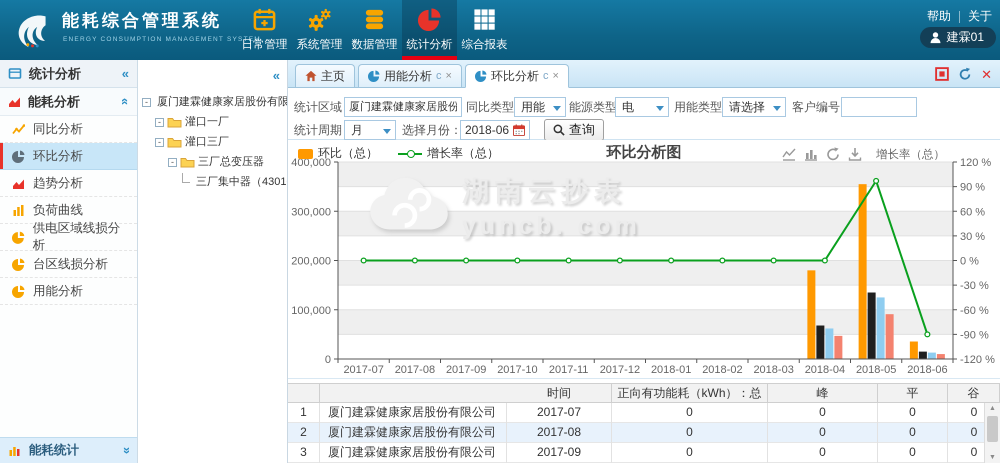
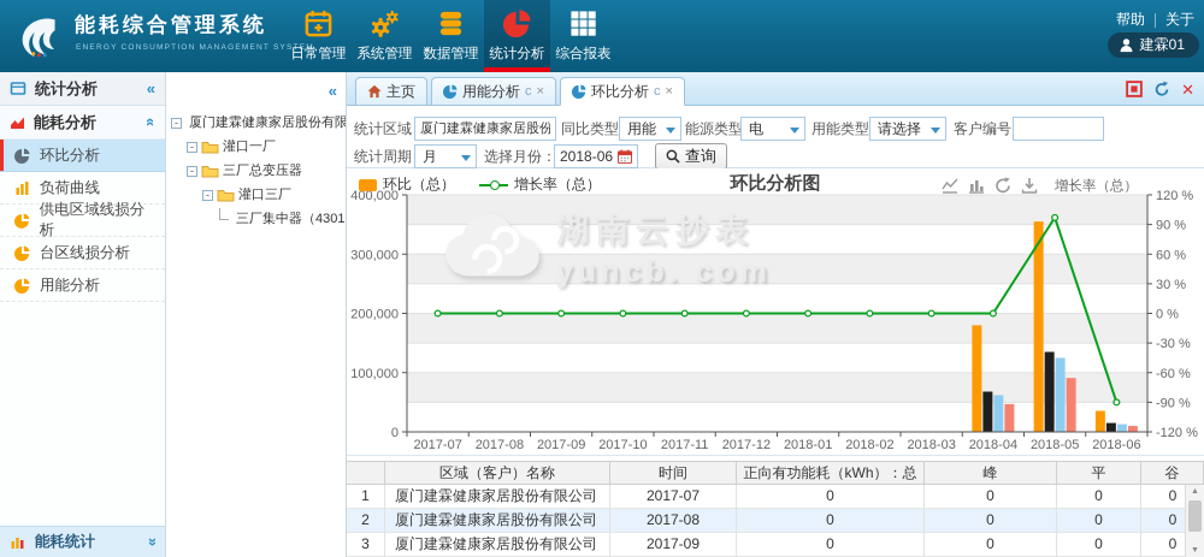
  能耗综合管理系统
  日常管理
  系统管理
  数据管理
  统计分析
  综合报表
  帮助
  关于
  建霖01
  统计分析
  «
  能耗分析
- 同比分析
  环比分析
- 趋势分析
  负荷曲线
  供电区域线损分析
  台区线损分析
  用能分析
  能耗统计
  «
  -
  厦门建霖健康家居股份有限
  -
  灌口一厂
  -
- 灌口三厂
+ 三厂总变压器
  -
- 三厂总变压器
+ 灌口三厂
  三厂集中器（4301
  主页
  用能分析
  c
  ×
  环比分析
  c
  ×
  ✕
  统计区域
  厦门建霖健康家居股份
  同比类型
  用能
  能源类型
  电
  用能类型
  请选择
  客户编号
  统计周期
  月
  选择月份：
  2018-06
  查询
  环比（总）
  增长率（总）
  环比分析图
  增长率（总）
  400,000
  300,000
  200,000
  100,000
  0
  120 %
  90 %
  60 %
  30 %
  0 %
  -30 %
  -60 %
  -90 %
  -120 %
  2017-07
  2017-08
  2017-09
  2017-10
  2017-11
  2017-12
  2018-01
  2018-02
  2018-03
  2018-04
  2018-05
  2018-06
  湖南云抄表
  yuncb. com
+ 区域（客户）名称
  时间
  正向有功能耗（kWh）：总
  峰
  平
  谷
  1
  厦门建霖健康家居股份有限公司
  2017-07
  0
  0
  0
  0
  2
  厦门建霖健康家居股份有限公司
  2017-08
  0
  0
  0
  0
  3
  厦门建霖健康家居股份有限公司
  2017-09
  0
  0
  0
  0
